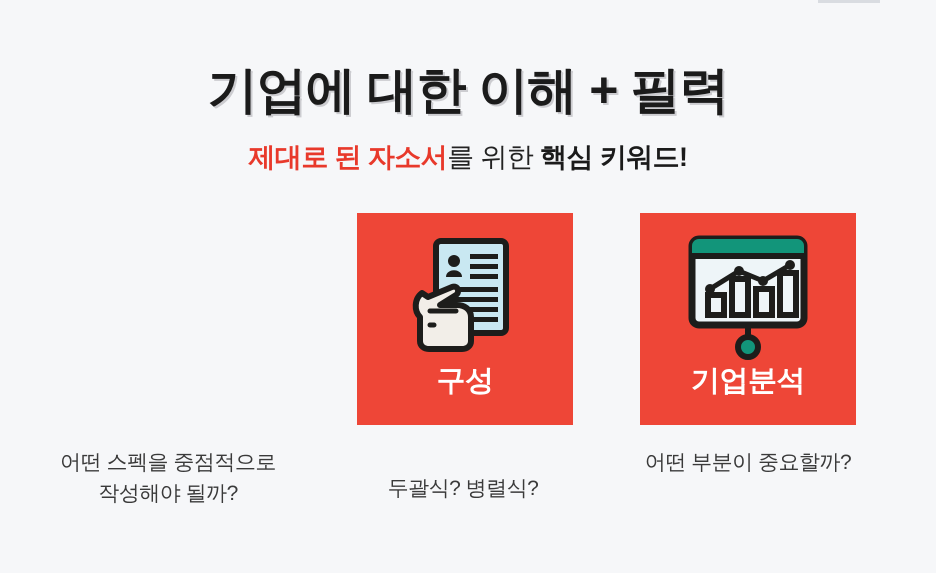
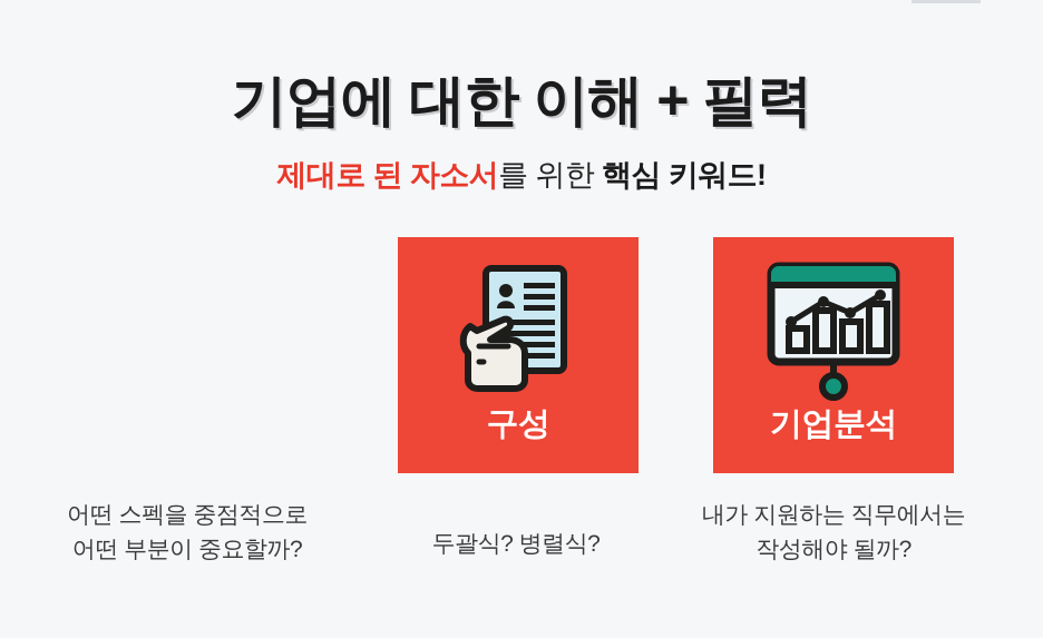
  기업에 대한 이해 + 필력
  제대로 된 자소서를 위한 핵심 키워드!
  구성
  기업분석
  어떤 스펙을 중점적으로
- 작성해야 될까?
+ 어떤 부분이 중요할까?
  두괄식? 병렬식?
+ 내가 지원하는 직무에서는
- 어떤 부분이 중요할까?
+ 작성해야 될까?
